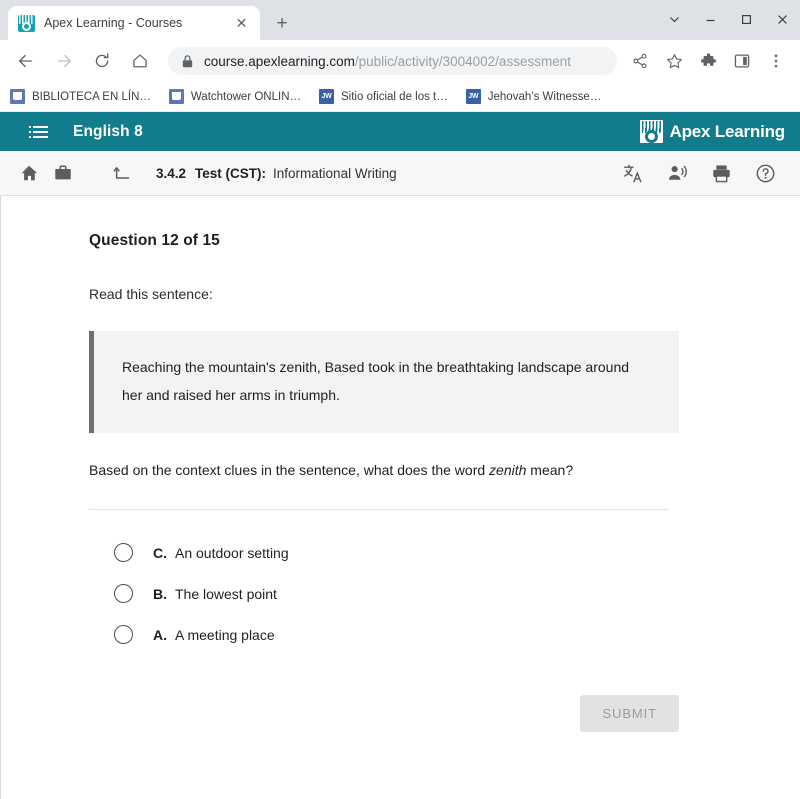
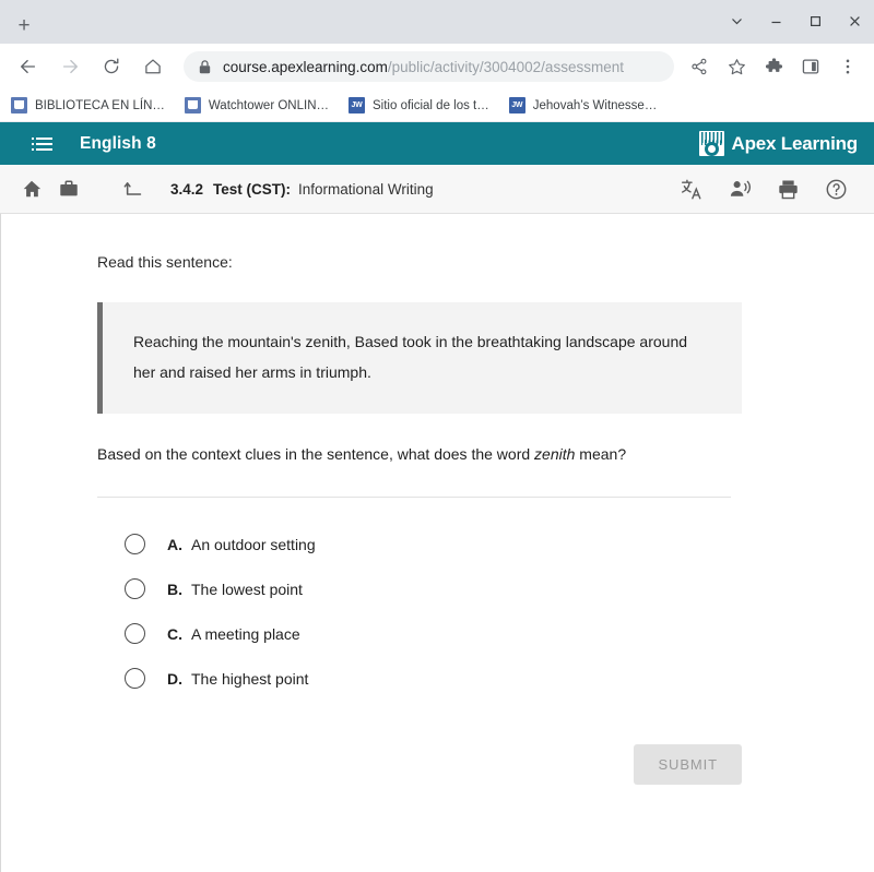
- Apex Learning - Courses
- ✕
  +
  course.apexlearning.com/public/activity/3004002/assessment
  BIBLIOTECA EN LÍN…
  Watchtower ONLIN…
  Sitio oficial de los t…
  Jehovah’s Witnesse…
  English 8
  Apex Learning
  3.4.2
  Test (CST):
  Informational Writing
- Question 12 of 15
  Read this sentence:
  Reaching the mountain's zenith, Based took in the breathtaking landscape around her and raised her arms in triumph.
  Based on the context clues in the sentence, what does the word zenith mean?
- C.
+ A.
  An outdoor setting
  B.
  The lowest point
- A.
+ C.
  A meeting place
+ D.
+ The highest point
  SUBMIT
